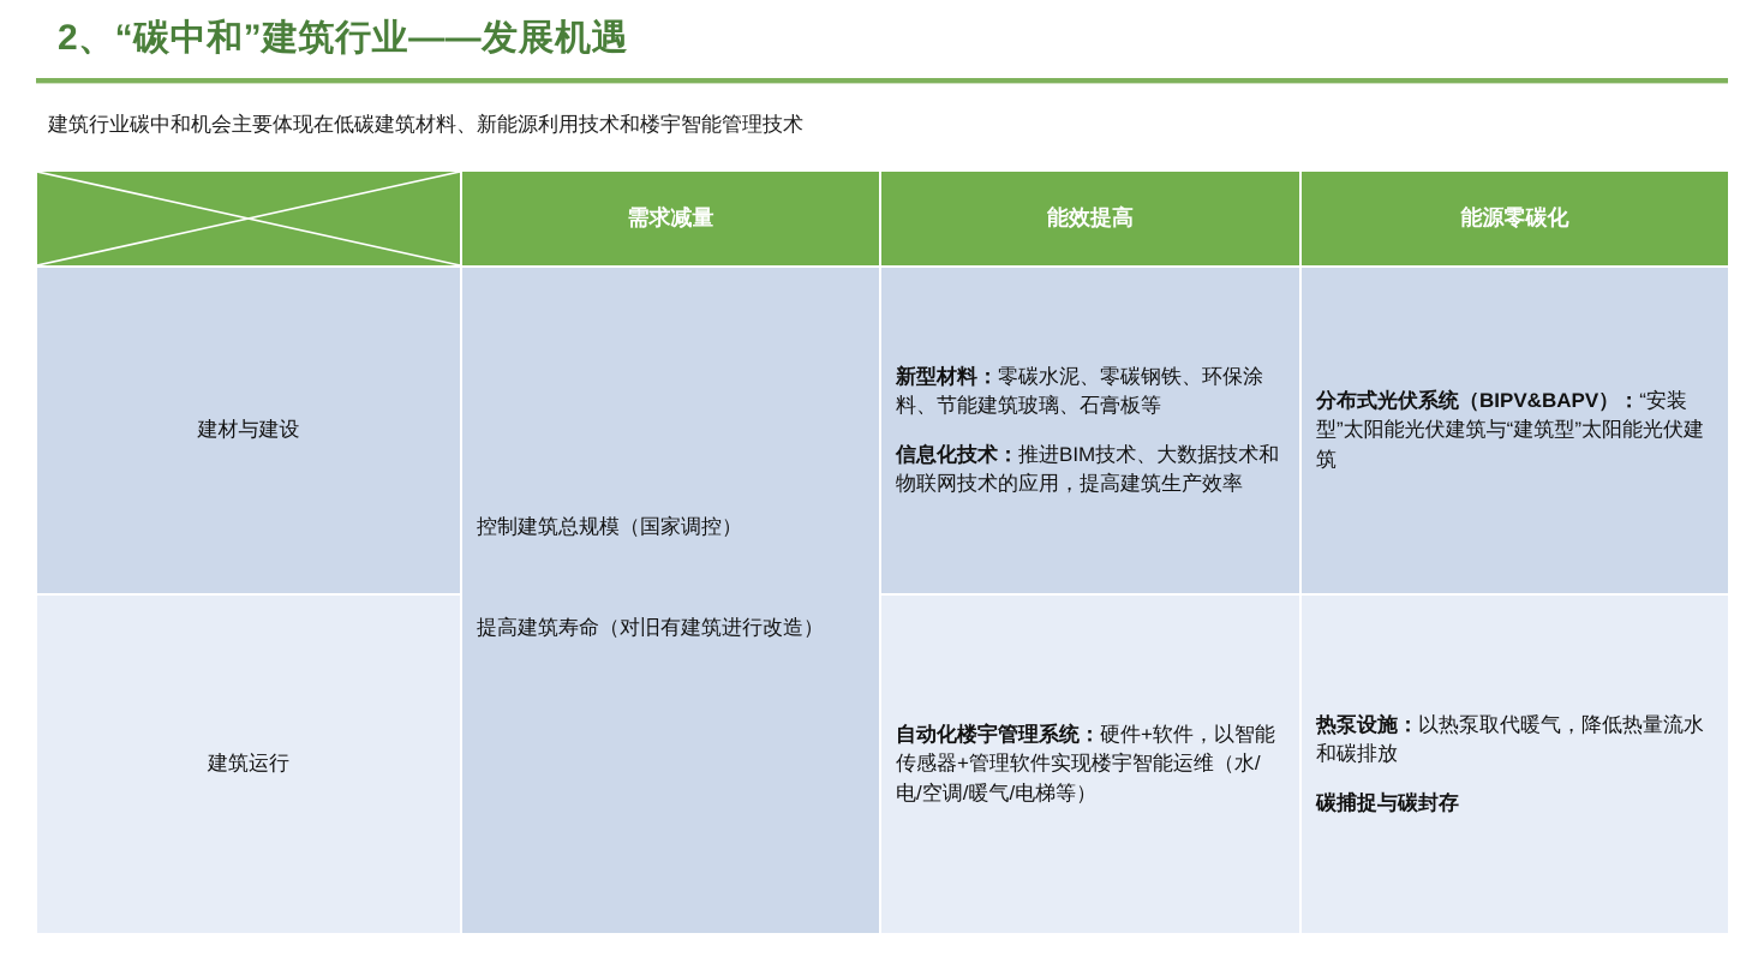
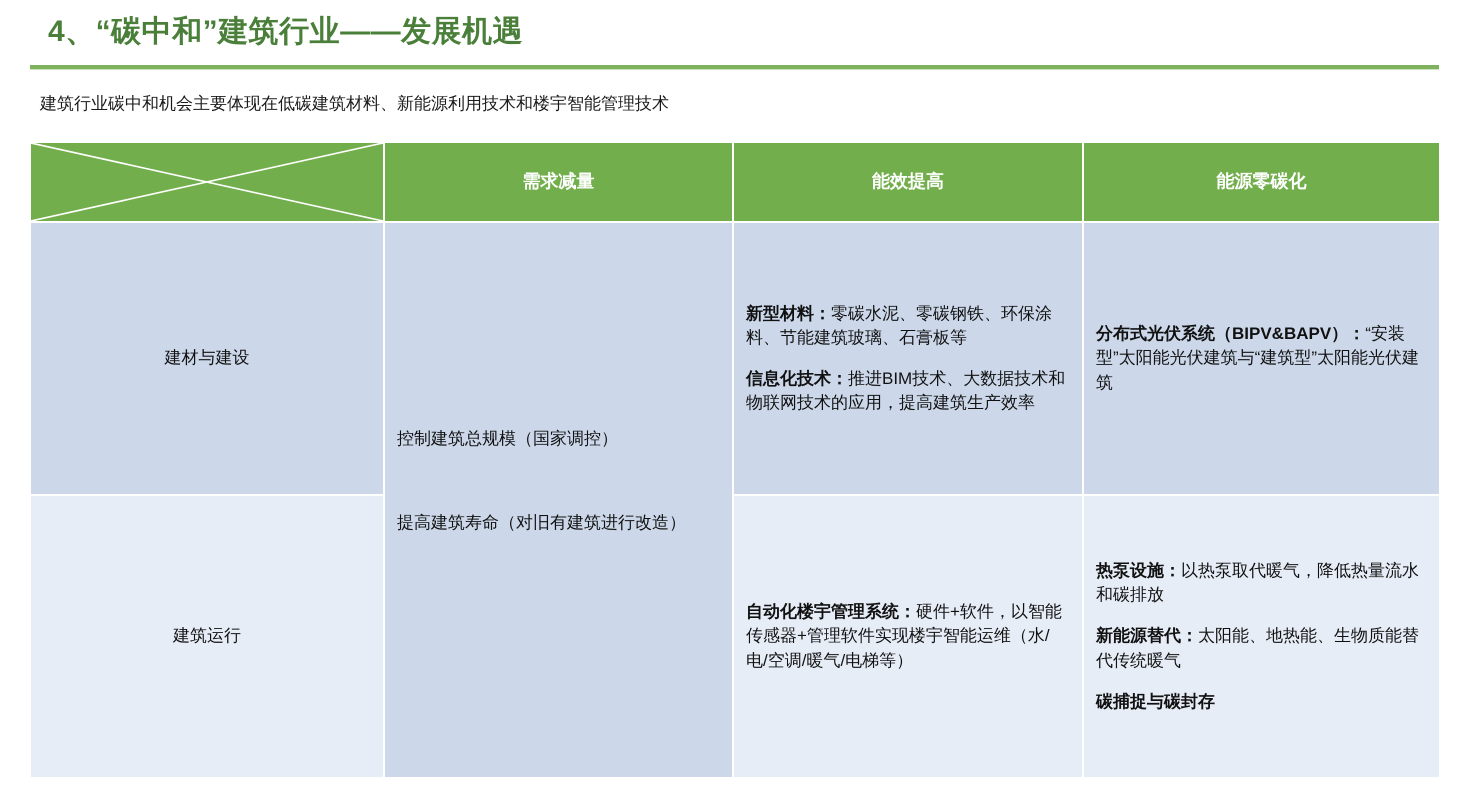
- 2、“碳中和”建筑行业——发展机遇
+ 4、“碳中和”建筑行业——发展机遇
  建筑行业碳中和机会主要体现在低碳建筑材料、新能源利用技术和楼宇智能管理技术
  需求减量
  能效提高
  能源零碳化
  建材与建设
  建筑运行
  控制建筑总规模（国家调控）
  提高建筑寿命（对旧有建筑进行改造）
  新型材料：零碳水泥、零碳钢铁、环保涂料、节能建筑玻璃、石膏板等
  信息化技术：推进BIM技术、大数据技术和物联网技术的应用，提高建筑生产效率
  自动化楼宇管理系统：硬件+软件，以智能传感器+管理软件实现楼宇智能运维（水/电/空调/暖气/电梯等）
  分布式光伏系统（BIPV&BAPV）：“安装型”太阳能光伏建筑与“建筑型”太阳能光伏建筑
  热泵设施：以热泵取代暖气，降低热量流水和碳排放
+ 新能源替代：太阳能、地热能、生物质能替代传统暖气
  碳捕捉与碳封存
